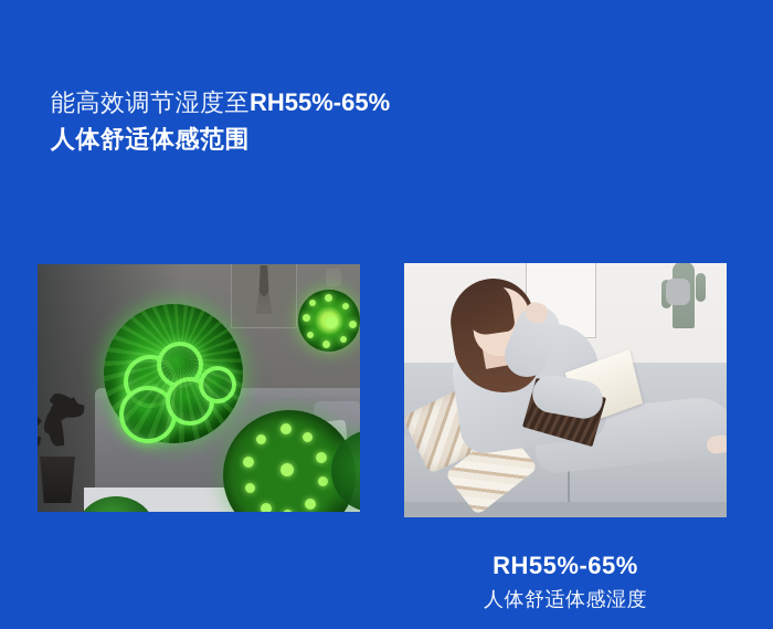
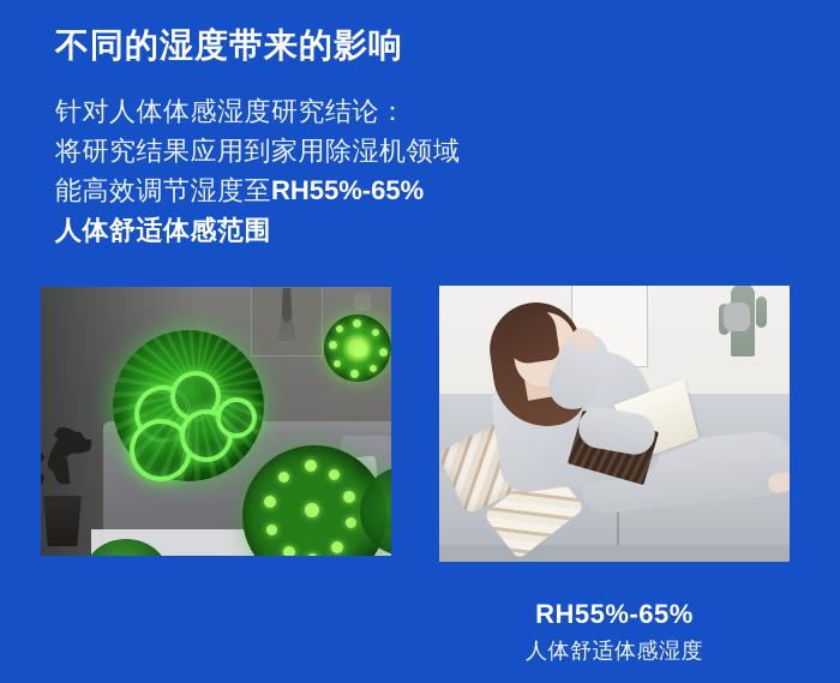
+ 不同的湿度带来的影响
+ 针对人体体感湿度研究结论：
+ 将研究结果应用到家用除湿机领域
  能高效调节湿度至RH55%-65%
  人体舒适体感范围
  RH55%-65%
  人体舒适体感湿度
